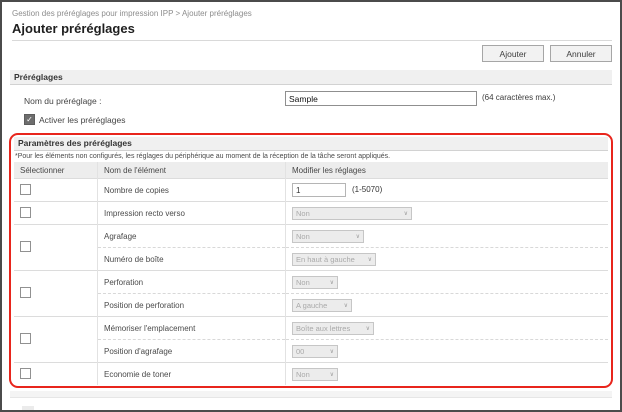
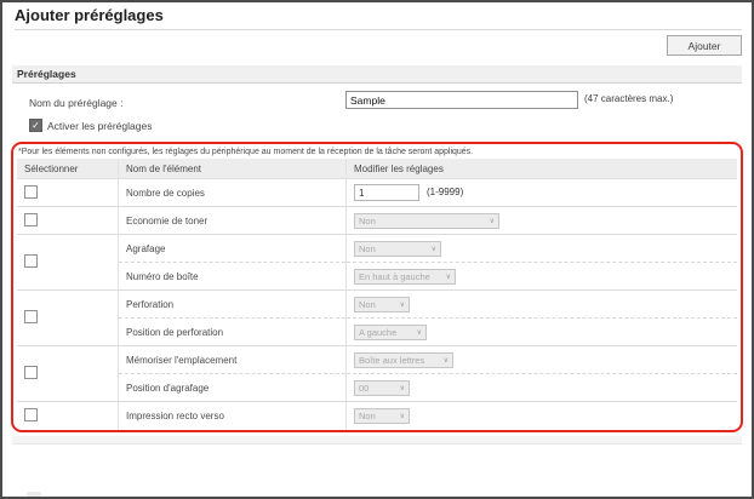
- Gestion des préréglages pour impression IPP > Ajouter préréglages
  Ajouter préréglages
  Ajouter
- Annuler
  Préréglages
  Nom du préréglage :
  Sample
- (64 caractères max.)
+ (47 caractères max.)
  ✓
  Activer les préréglages
- Paramètres des préréglages
  Sélectionner	Nom de l'élément	Modifier les réglages
- 	Nombre de copies	1 (1-5070)
+ 	Nombre de copies	1 (1-9999)
- 	Impression recto verso	Non
+ 	Economie de toner	Non
  	Agrafage	Non
  Numéro de boîte	En haut à gauche
  	Perforation	Non
  Position de perforation	A gauche
  	Mémoriser l'emplacement	Boîte aux lettres
  Position d'agrafage	00
- 	Economie de toner	Non
+ 	Impression recto verso	Non
